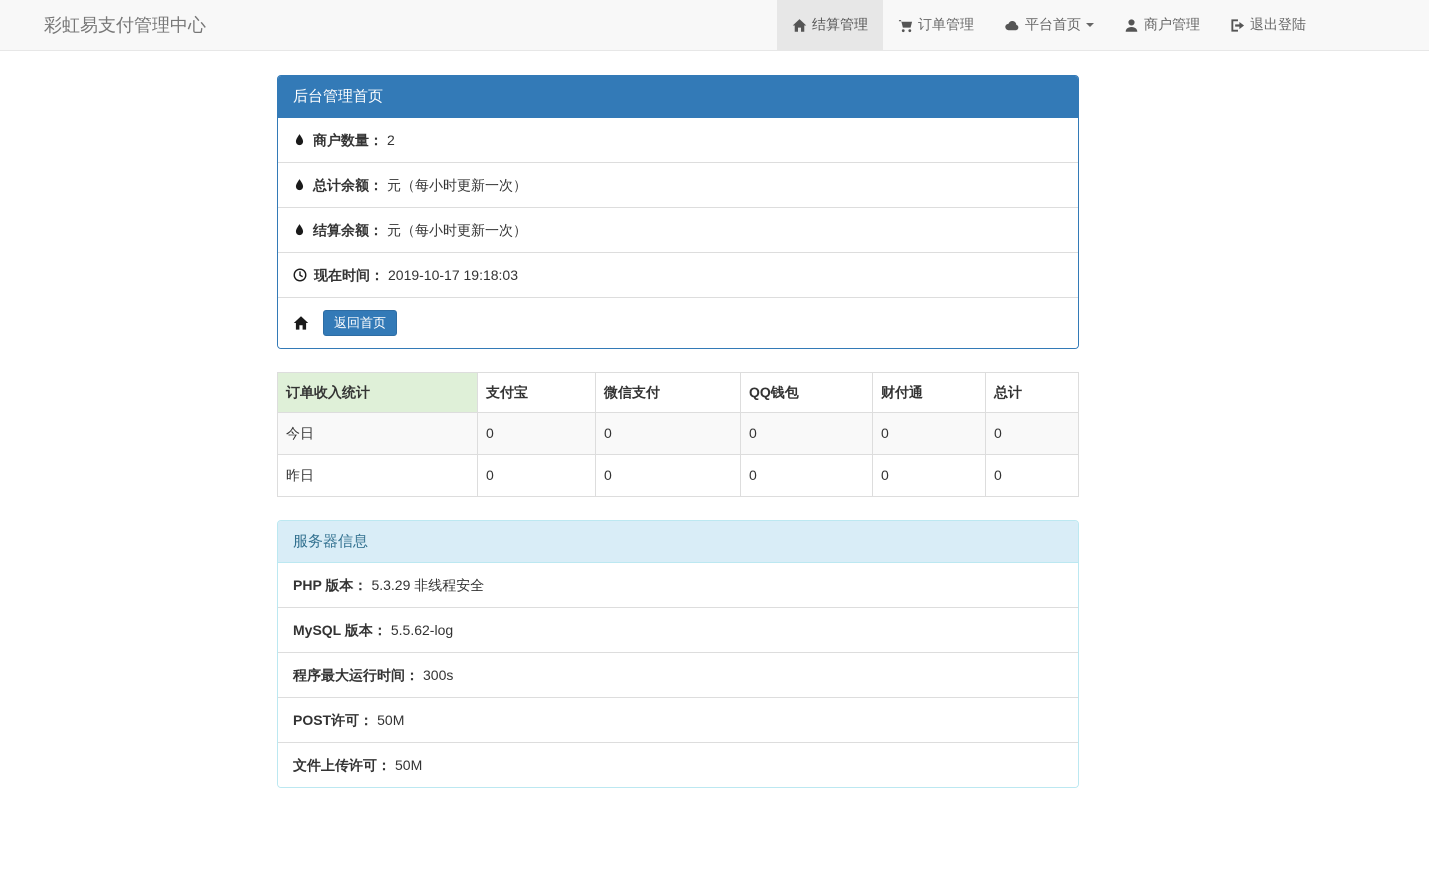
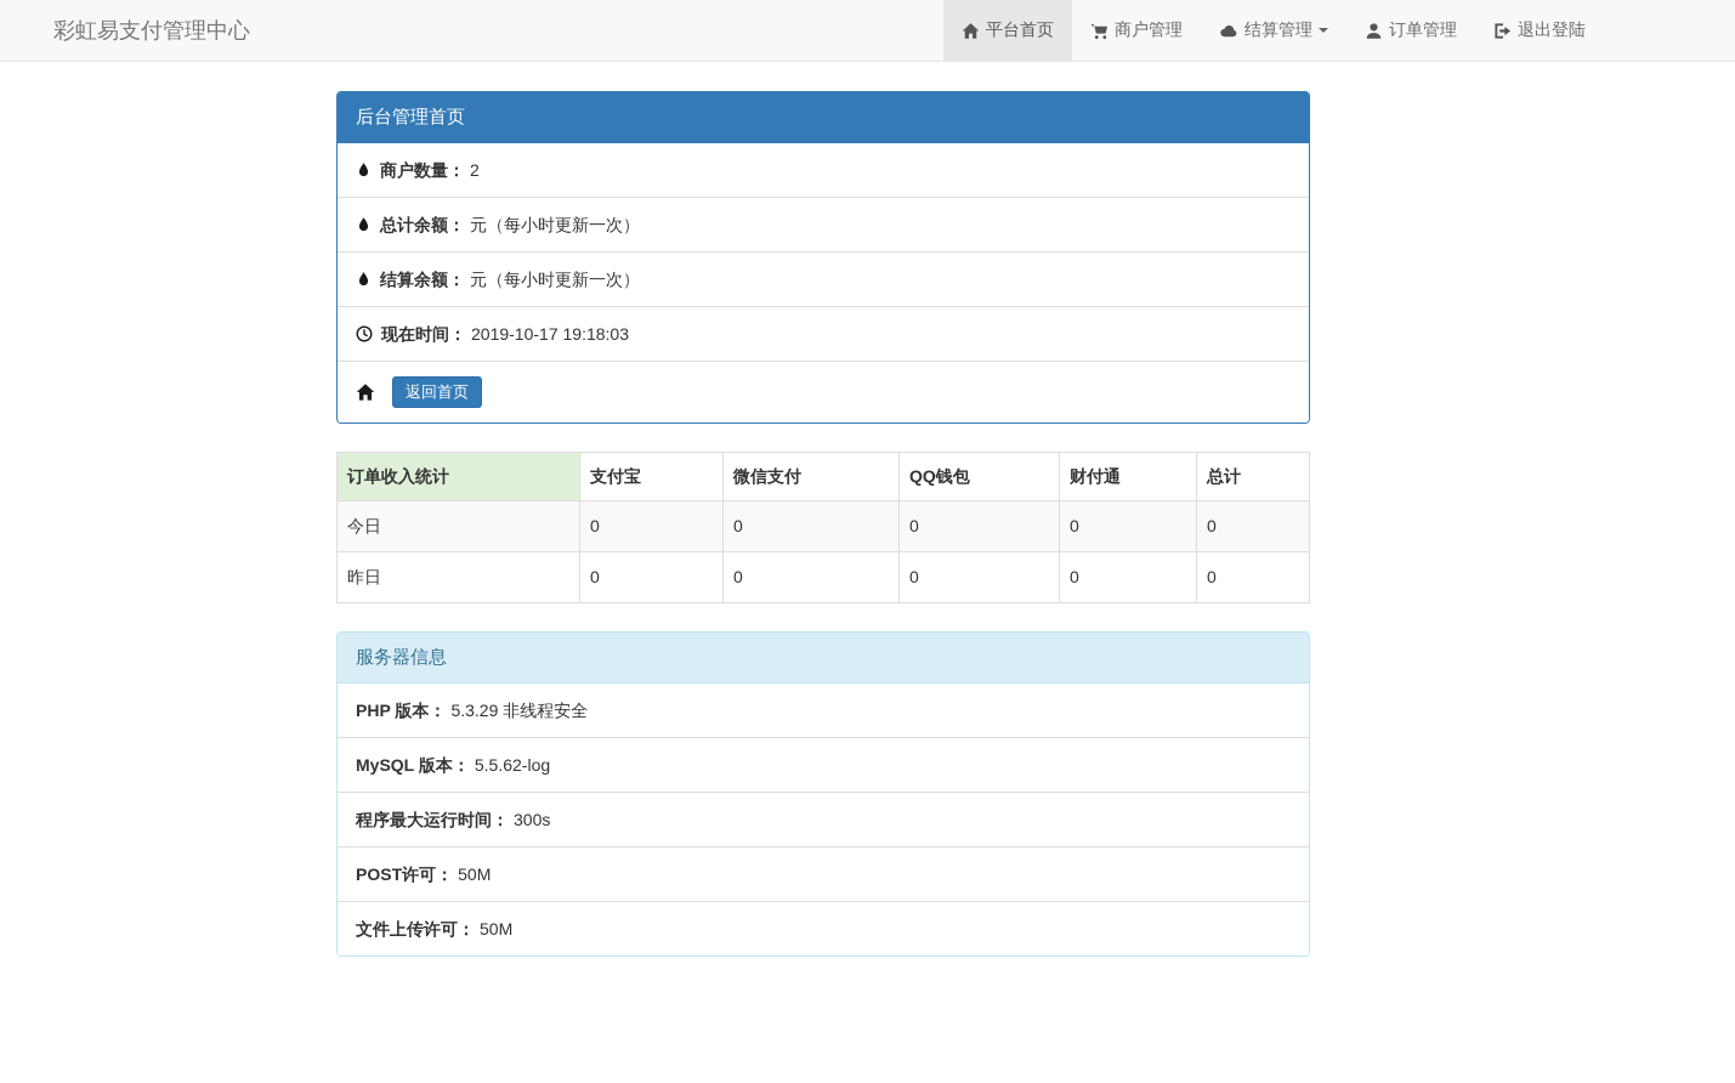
  彩虹易支付管理中心
- 结算管理
+ 平台首页
- 订单管理
+ 商户管理
- 平台首页
+ 结算管理
- 商户管理
+ 订单管理
  退出登陆
  后台管理首页
  商户数量：
  2
  总计余额：
  元（每小时更新一次）
  结算余额：
  元（每小时更新一次）
  现在时间：
  2019-10-17 19:18:03
  返回首页
  订单收入统计	支付宝	微信支付	QQ钱包	财付通	总计
  今日	0	0	0	0	0
  昨日	0	0	0	0	0
  服务器信息
  PHP 版本：
  5.3.29 非线程安全
  MySQL 版本：
  5.5.62-log
  程序最大运行时间：
  300s
  POST许可：
  50M
  文件上传许可：
  50M
